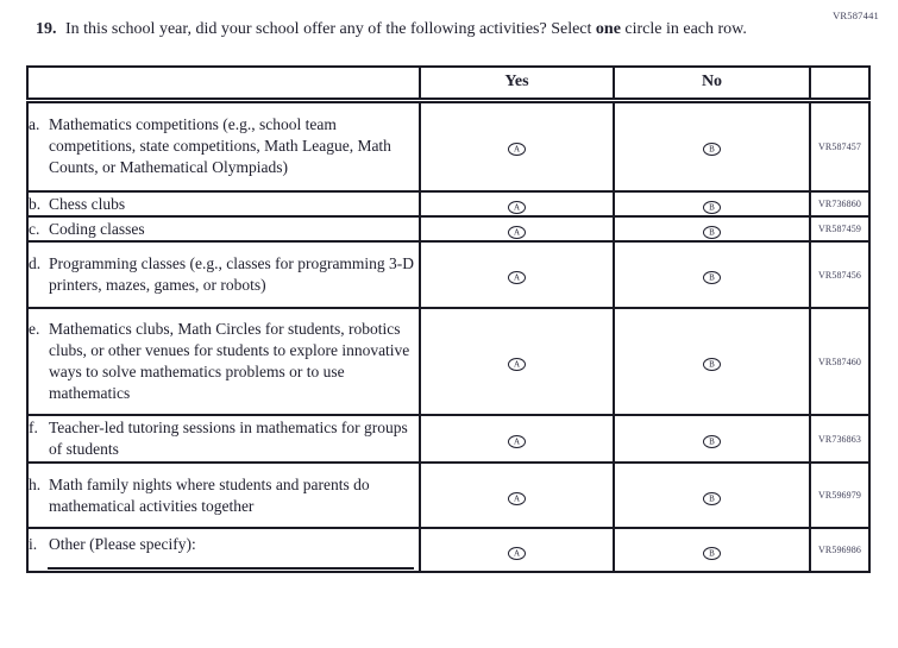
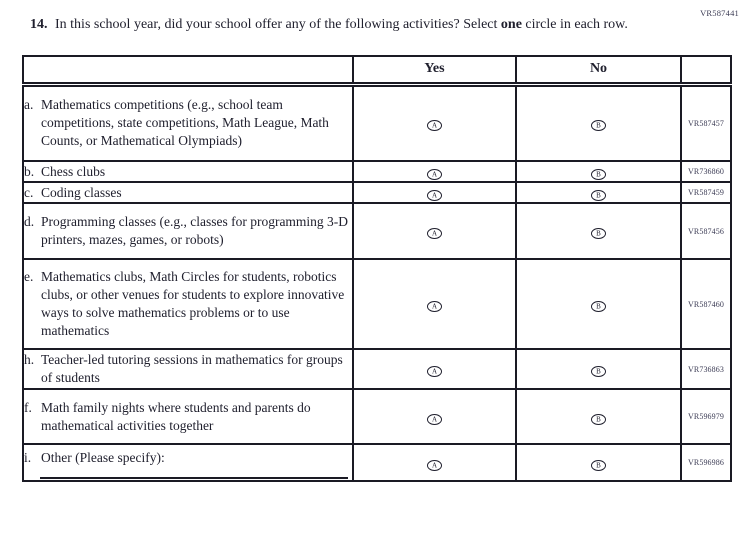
  VR587441
- 19.
+ 14.
  In this school year, did your school offer any of the following activities? Select one circle in each row.
  	Yes	No
  a. Mathematics competitions (e.g., school team competitions, state competitions, Math League, Math Counts, or Mathematical Olympiads)	A	B	VR587457
  b. Chess clubs	A	B	VR736860
  c. Coding classes	A	B	VR587459
  d. Programming classes (e.g., classes for programming 3-D printers, mazes, games, or robots)	A	B	VR587456
  e. Mathematics clubs, Math Circles for students, robotics clubs, or other venues for students to explore innovative ways to solve mathematics problems or to use mathematics	A	B	VR587460
- f. Teacher-led tutoring sessions in mathematics for groups of students	A	B	VR736863
+ h. Teacher-led tutoring sessions in mathematics for groups of students	A	B	VR736863
- h. Math family nights where students and parents do mathematical activities together	A	B	VR596979
+ f. Math family nights where students and parents do mathematical activities together	A	B	VR596979
  i. Other (Please specify):	A	B	VR596986
